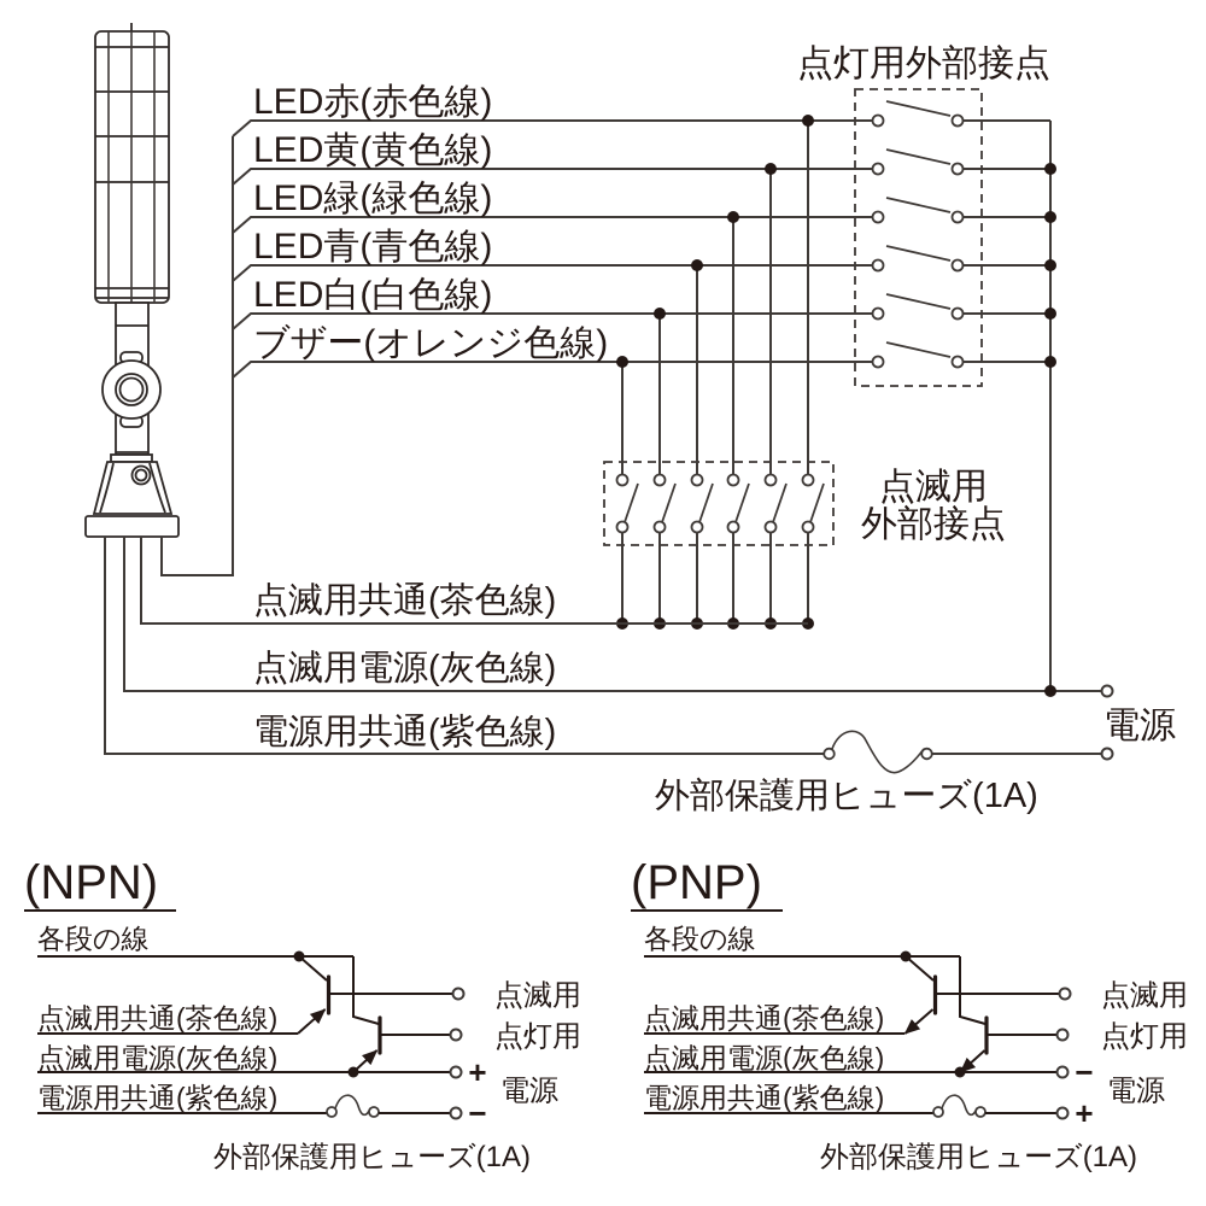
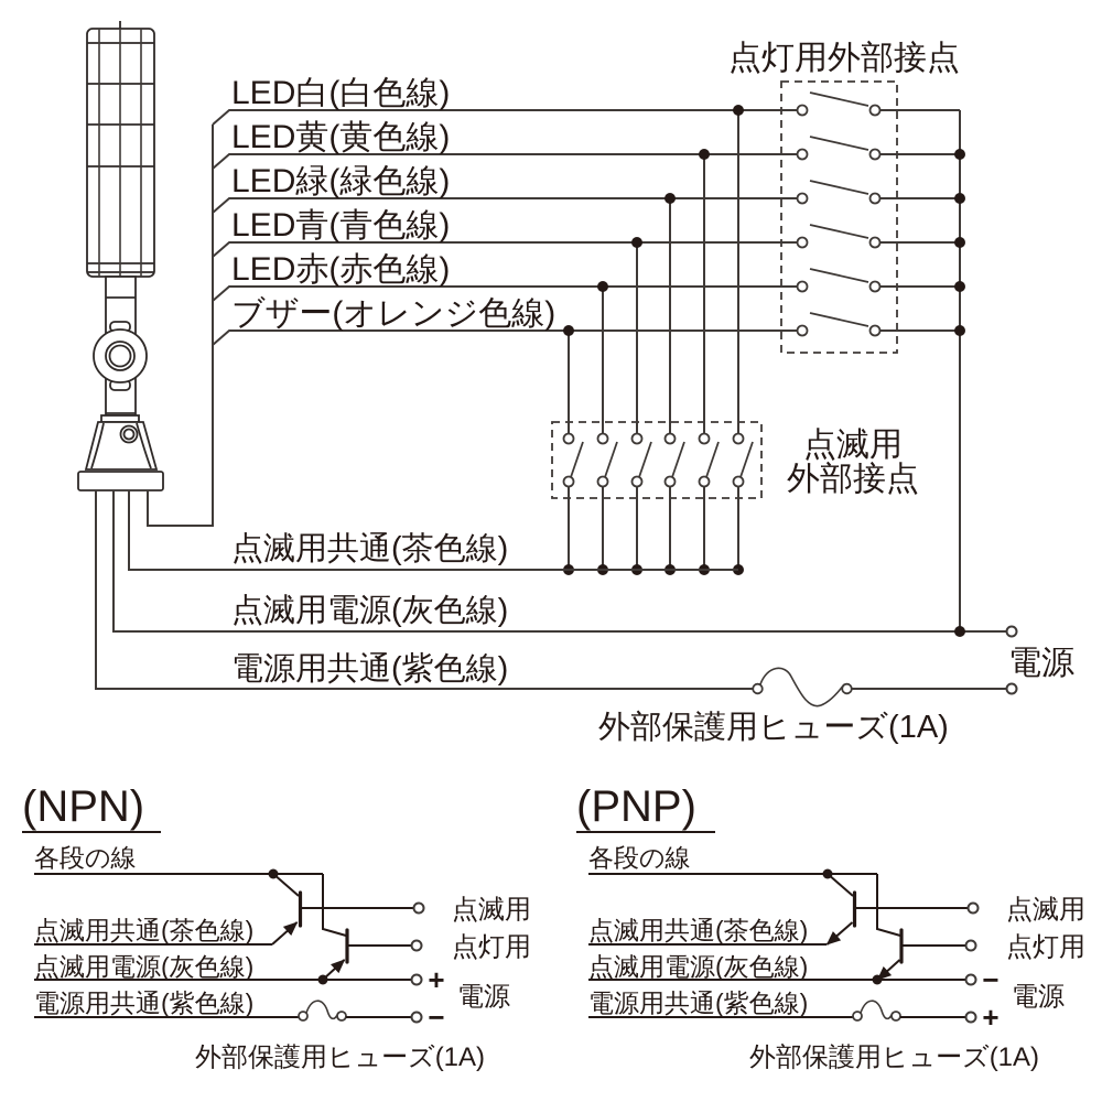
- LED赤(赤色線)
+ LED白(白色線)
  LED黄(黄色線)
  LED緑(緑色線)
  LED青(青色線)
- LED白(白色線)
+ LED赤(赤色線)
  ブザー(オレンジ色線)
  点灯用外部接点
  点滅用
  外部接点
  点滅用共通(茶色線)
  点滅用電源(灰色線)
  電源用共通(紫色線)
  電源
  外部保護用ヒューズ(1A)
  (NPN)
  各段の線
  点滅用共通(茶色線)
  点滅用電源(灰色線)
  電源用共通(紫色線)
  点滅用
  点灯用
  +
  −
  電源
  外部保護用ヒューズ(1A)
  (PNP)
  各段の線
  点滅用共通(茶色線)
  点滅用電源(灰色線)
  電源用共通(紫色線)
  点滅用
  点灯用
  −
  +
  電源
  外部保護用ヒューズ(1A)
